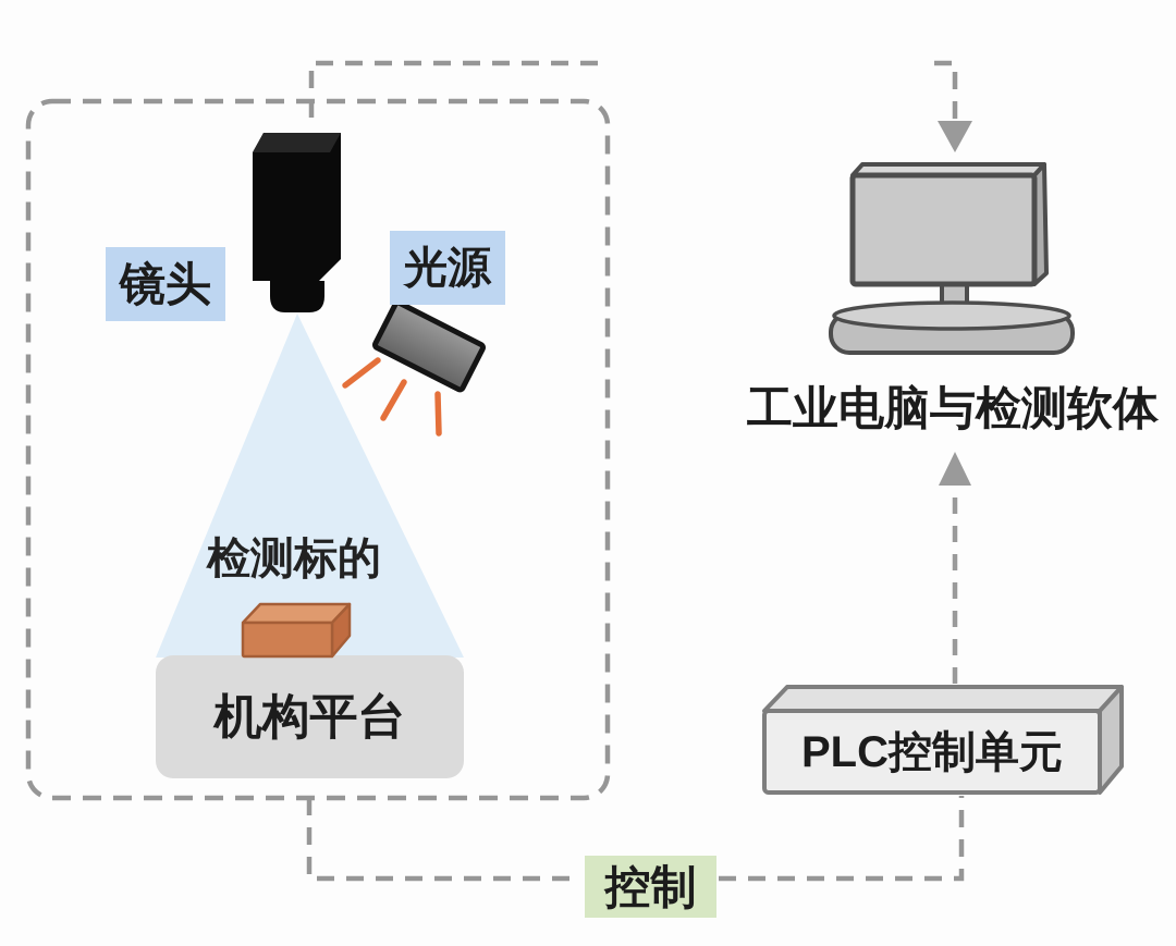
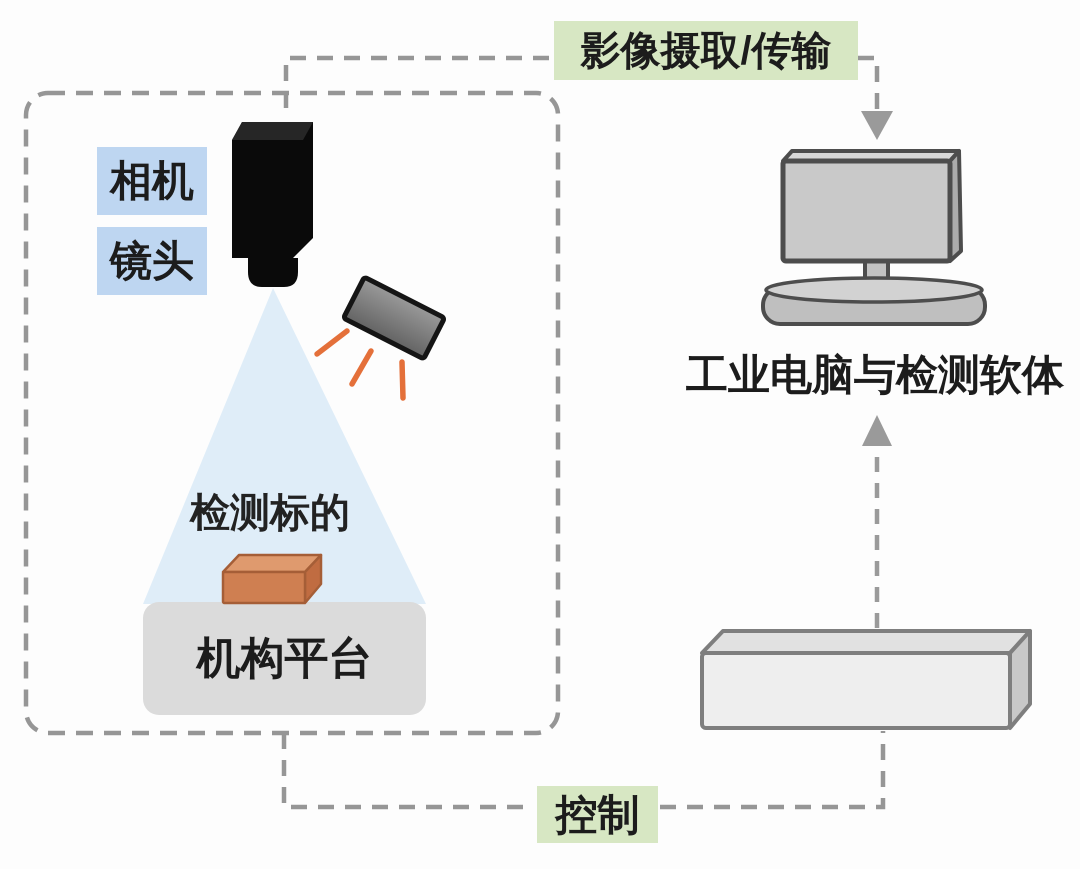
+ 相机
  镜头
- 光源
  检测标的
  机构平台
+ 影像摄取/传输
  控制
  工业电脑与检测软体
- PLC控制单元
